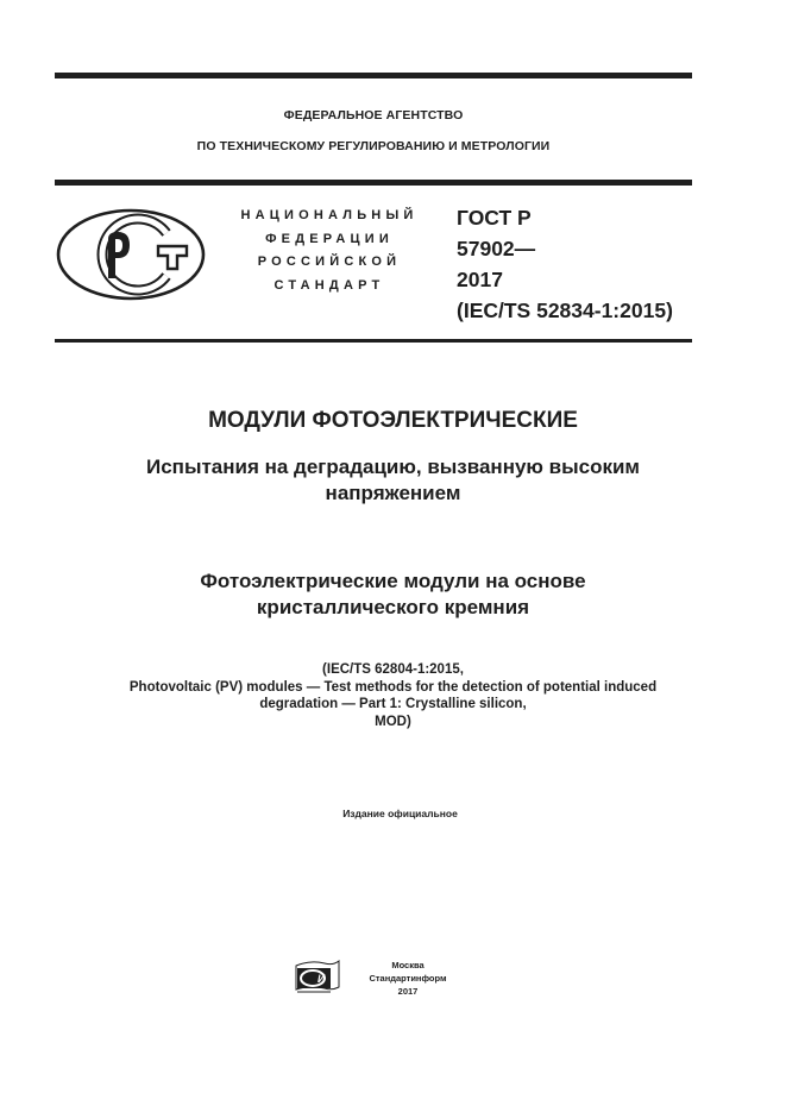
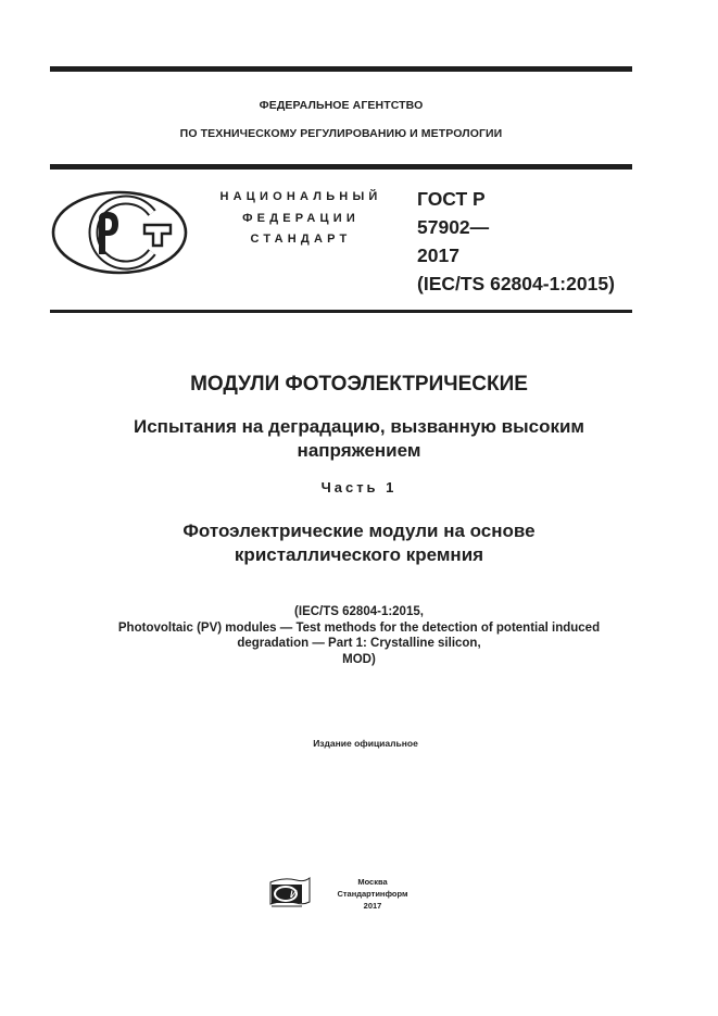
  ФЕДЕРАЛЬНОЕ АГЕНТСТВО
  ПО ТЕХНИЧЕСКОМУ РЕГУЛИРОВАНИЮ И МЕТРОЛОГИИ
  НАЦИОНАЛЬНЫЙ
  ФЕДЕРАЦИИ
- РОССИЙСКОЙ
  СТАНДАРТ
  ГОСТ Р
  57902—
  2017
- (IEC/TS 52834-1:2015)
+ (IEC/TS 62804-1:2015)
  МОДУЛИ ФОТОЭЛЕКТРИЧЕСКИЕ
  Испытания на деградацию, вызванную высоким
  напряжением
+ Часть 1
  Фотоэлектрические модули на основе
  кристаллического кремния
  (IEC/TS 62804-1:2015,
  Photovoltaic (PV) modules — Test methods for the detection of potential induced
  degradation — Part 1: Crystalline silicon,
  MOD)
  Издание официальное
  И
  Москва
  Стандартинформ
  2017
